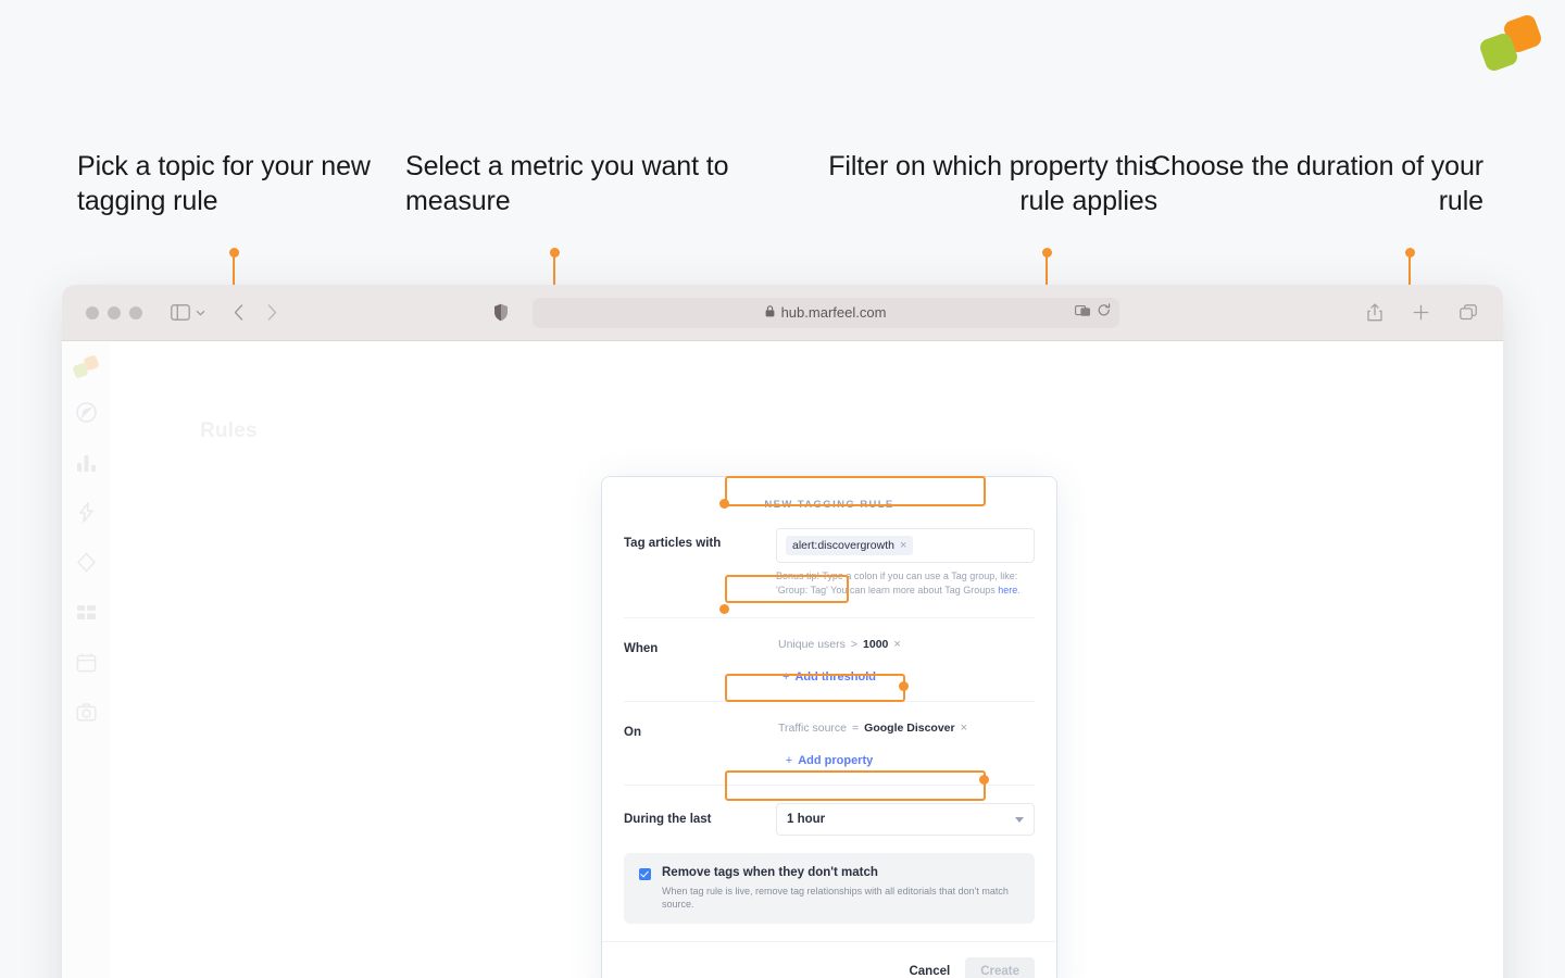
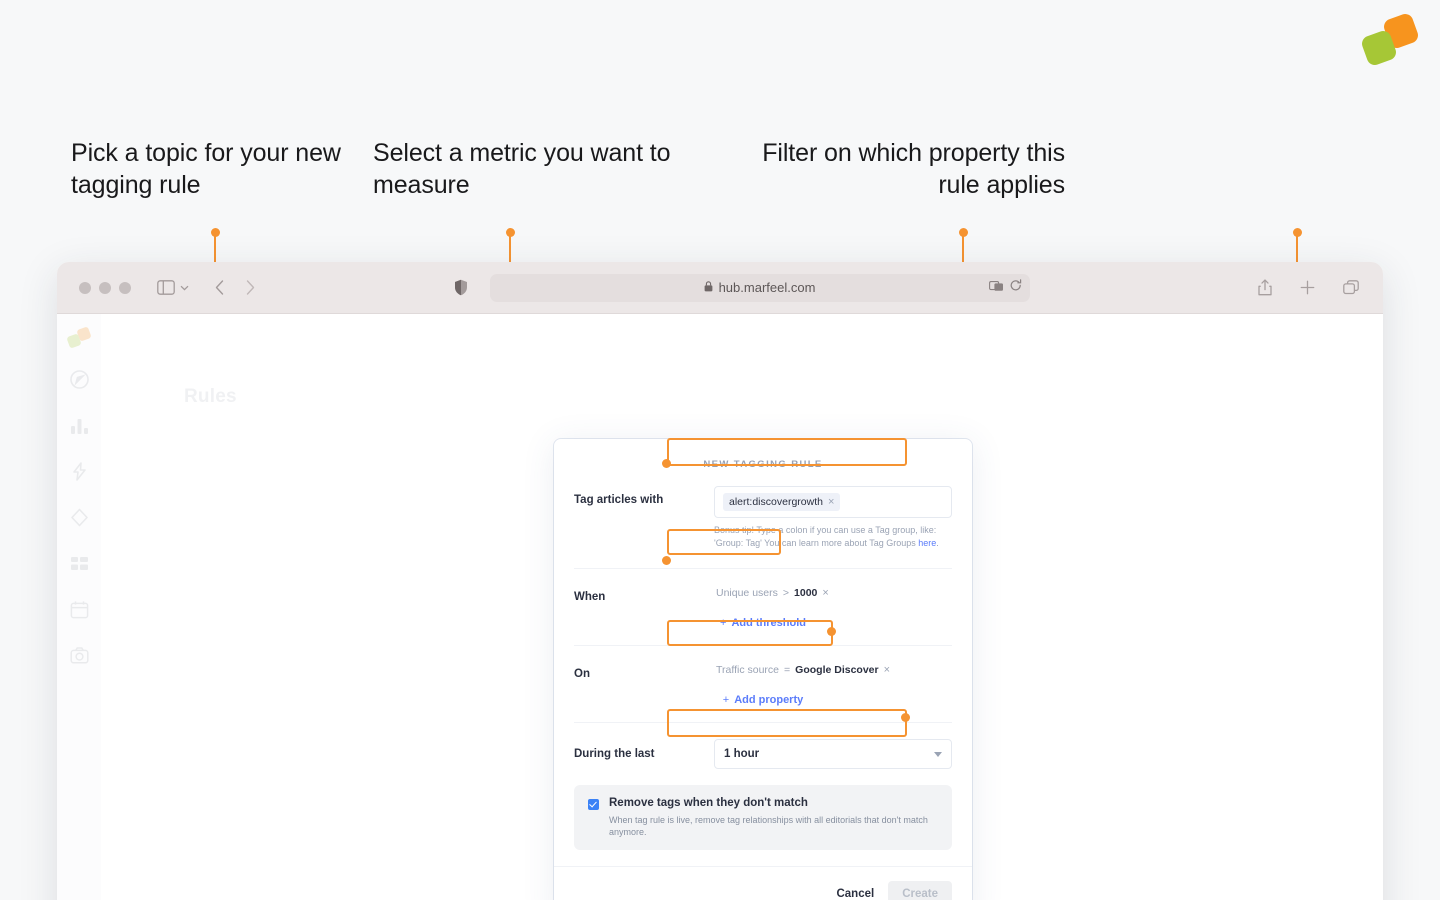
  Pick a topic for your new tagging rule
  Select a metric you want to measure
  Filter on which property this rule applies
- Choose the duration of your rule
  hub.marfeel.com
  NEW TAGGING RULE
  Tag articles with
  alert:discovergrowth
  ×
  Bonus tip! Type a colon if you can use a Tag group, like: 'Group: Tag' You can learn more about Tag Groups here.
  When
  Unique users
  >
  1000
  ×
  + Add threshold
  On
  Traffic source
  =
  Google Discover
  ×
  + Add property
  During the last
  1 hour
  Remove tags when they don't match
- When tag rule is live, remove tag relationships with all editorials that don't match source.
+ When tag rule is live, remove tag relationships with all editorials that don't match anymore.
  Cancel
  Create
